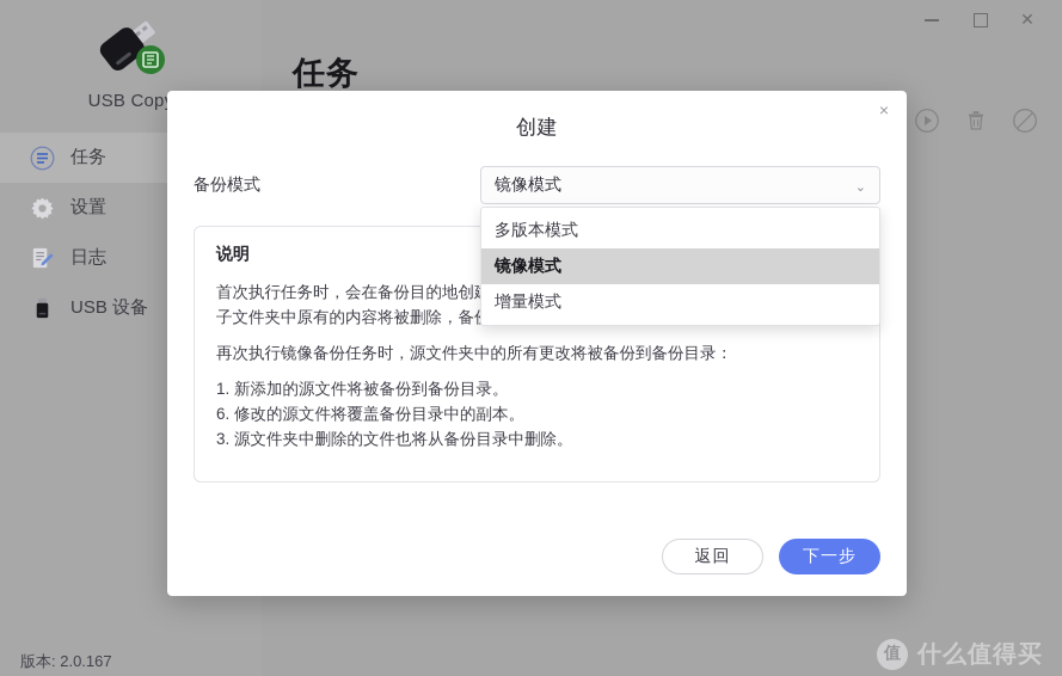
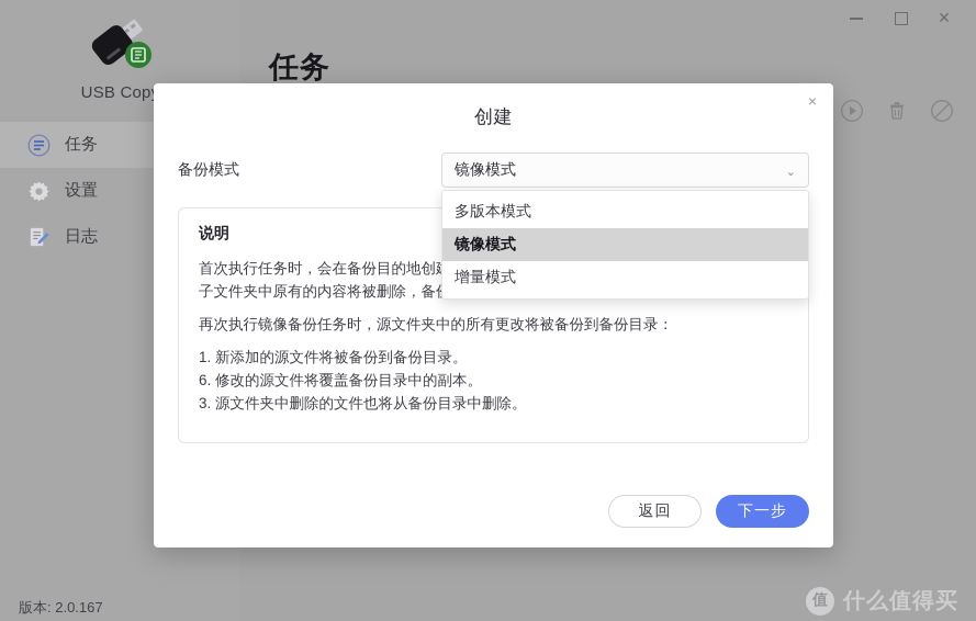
  ✕
  USB Cop
  任务
  设置
  日志
- USB 设备
  任务
  版本: 2.0.167
  值
  什么值得买
  ×
  创建
  备份模式
  镜像模式
  多版本模式
  镜像模式
  增量模式
  说明
  再次执行镜像备份任务时，源文件夹中的所有更改将被备份到备份目录：
  1. 新添加的源文件将被备份到备份目录。
  6. 修改的源文件将覆盖备份目录中的副本。
  3. 源文件夹中删除的文件也将从备份目录中删除。
  返回
  下一步
